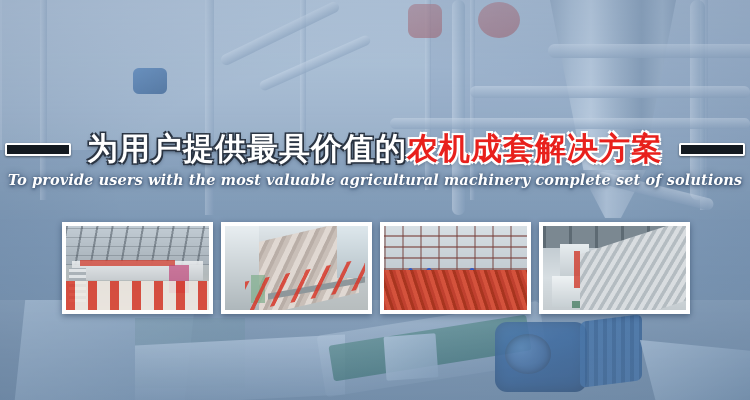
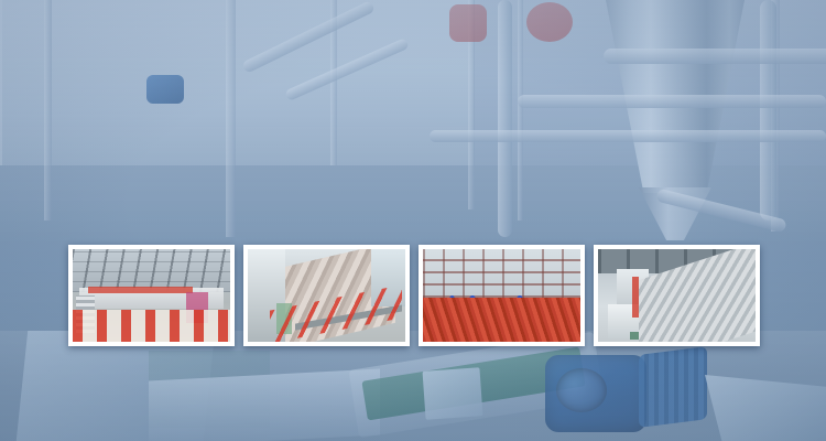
- 为用户提供最具价值的农机成套解决方案
- To provide users with the most valuable agricultural machinery complete set of solutions
